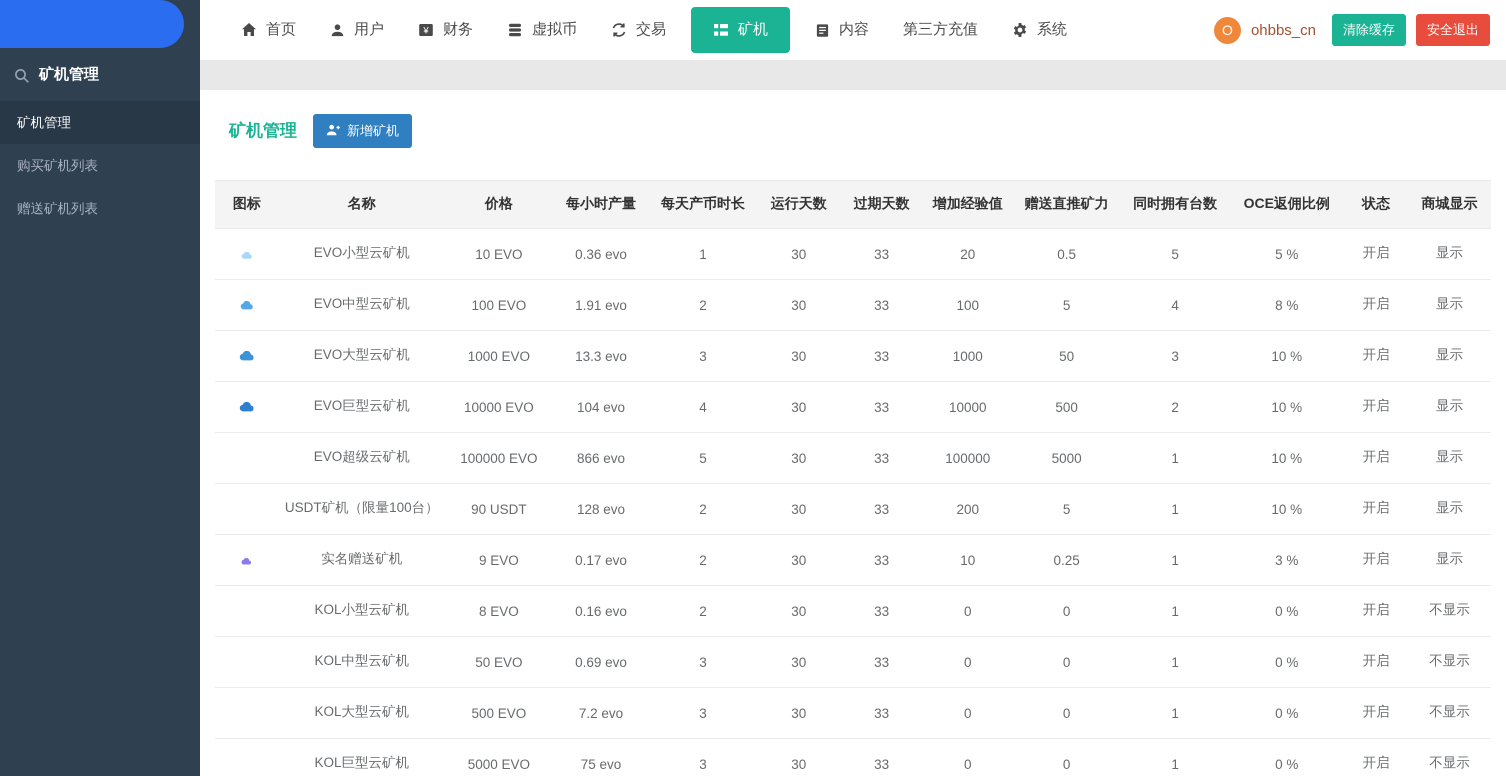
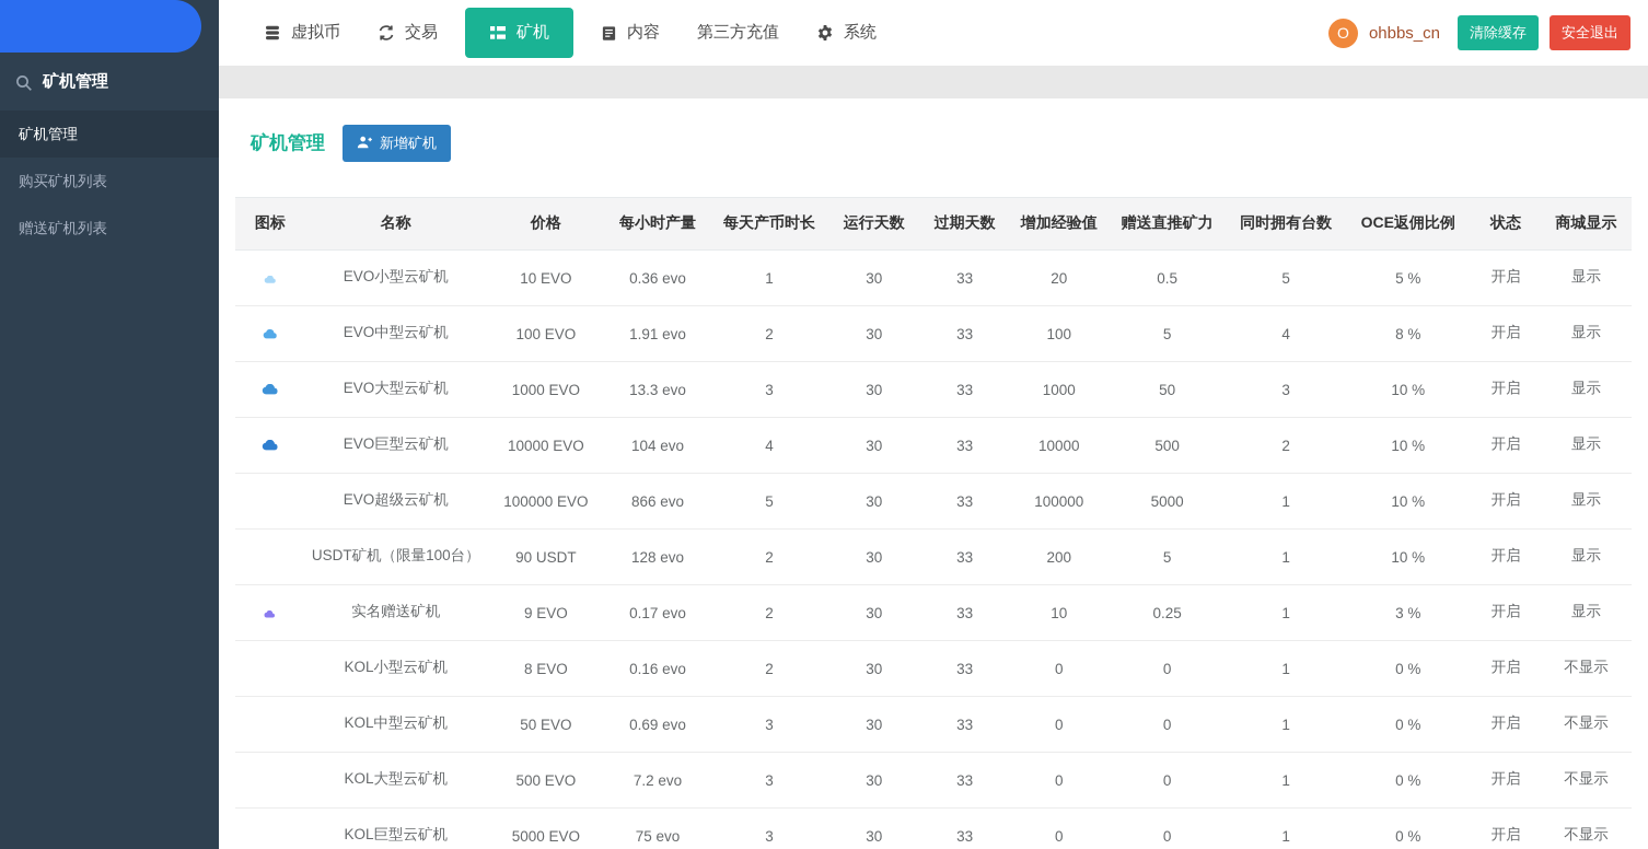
  矿机管理
  矿机管理
  购买矿机列表
  赠送矿机列表
- 首页
- 用户
- ¥
- 财务
  虚拟币
  交易
  矿机
  内容
  第三方充值
  系统
  O
  ohbbs_cn
  清除缓存
  安全退出
  矿机管理
  新增矿机
  图标	名称	价格	每小时产量	每天产币时长	运行天数	过期天数	增加经验值	赠送直推矿力	同时拥有台数	OCE返佣比例	状态	商城显示
  	EVO小型云矿机	10 EVO	0.36 evo	1	30	33	20	0.5	5	5 %	开启	显示
  	EVO中型云矿机	100 EVO	1.91 evo	2	30	33	100	5	4	8 %	开启	显示
  	EVO大型云矿机	1000 EVO	13.3 evo	3	30	33	1000	50	3	10 %	开启	显示
  	EVO巨型云矿机	10000 EVO	104 evo	4	30	33	10000	500	2	10 %	开启	显示
  	EVO超级云矿机	100000 EVO	866 evo	5	30	33	100000	5000	1	10 %	开启	显示
  	USDT矿机（限量100台）	90 USDT	128 evo	2	30	33	200	5	1	10 %	开启	显示
  	实名赠送矿机	9 EVO	0.17 evo	2	30	33	10	0.25	1	3 %	开启	显示
  	KOL小型云矿机	8 EVO	0.16 evo	2	30	33	0	0	1	0 %	开启	不显示
  	KOL中型云矿机	50 EVO	0.69 evo	3	30	33	0	0	1	0 %	开启	不显示
  	KOL大型云矿机	500 EVO	7.2 evo	3	30	33	0	0	1	0 %	开启	不显示
  	KOL巨型云矿机	5000 EVO	75 evo	3	30	33	0	0	1	0 %	开启	不显示
